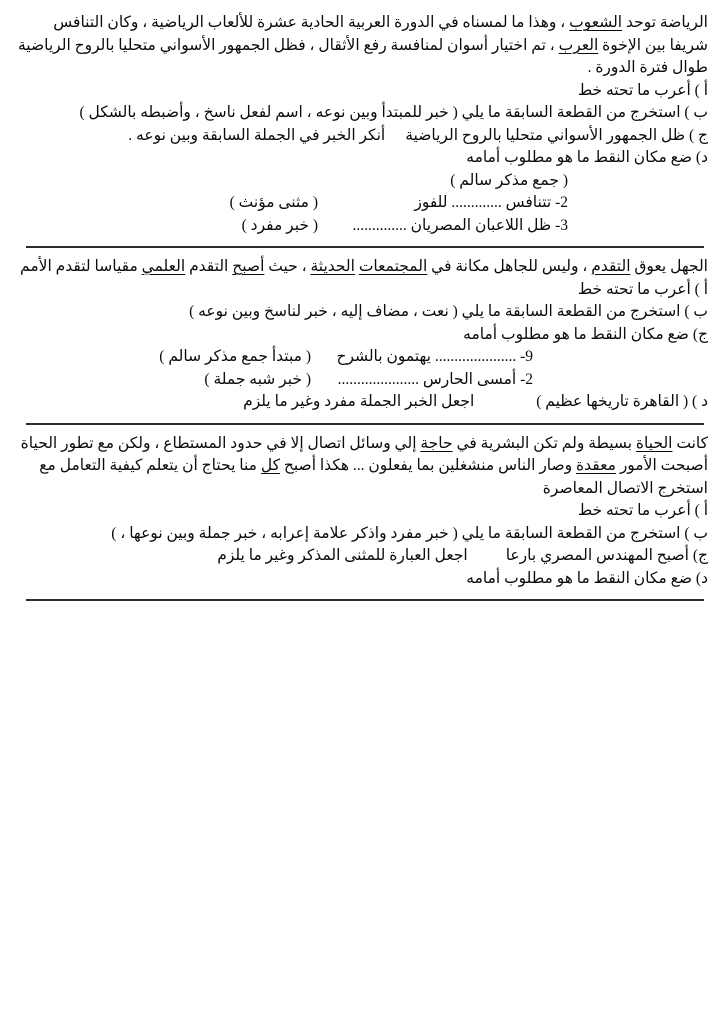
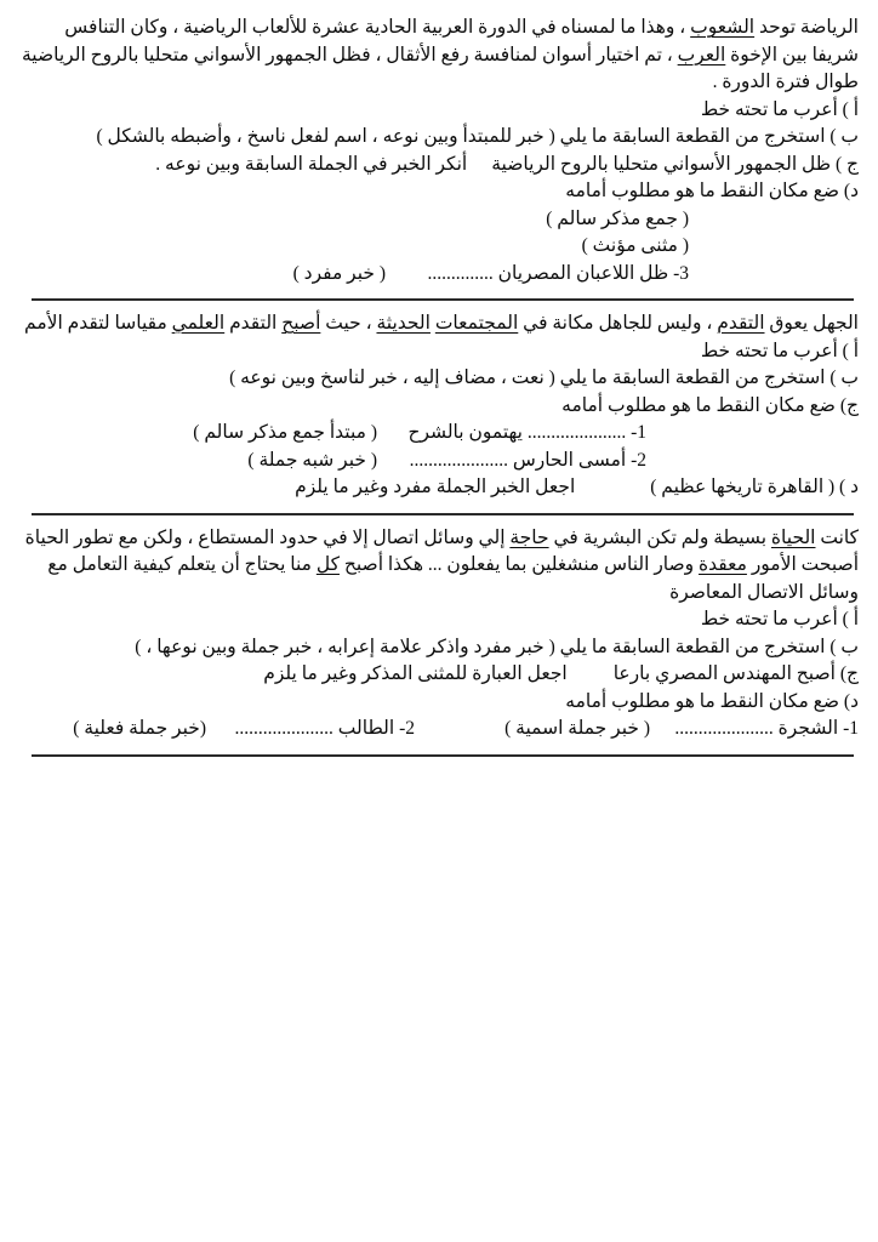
  الرياضة توحد الشعوب ، وهذا ما لمسناه في الدورة العربية الحادية عشرة للألعاب الرياضية ، وكان التنافس شريفا بين الإخوة العرب ، تم اختيار أسوان لمنافسة رفع الأثقال ، فظل الجمهور الأسواني متحليا بالروح الرياضية طوال فترة الدورة .
  أ ) أعرب ما تحته خط
  ب ) استخرج من القطعة السابقة ما يلي ( خبر للمبتدأ وبين نوعه ، اسم لفعل ناسخ ، وأضبطه بالشكل )
  ج ) ظل الجمهور الأسواني متحليا بالروح الرياضيةأنكر الخبر في الجملة السابقة وبين نوعه .
  د) ضع مكان النقط ما هو مطلوب أمامه
  ( جمع مذكر سالم )
- 2- تتنافس ............. للفوز
  ( مثنى مؤنث )
  3- ظل اللاعبان المصريان ..............
  ( خبر مفرد )
  الجهل يعوق التقدم ، وليس للجاهل مكانة في المجتمعات الحديثة ، حيث أصبح التقدم العلمي مقياسا لتقدم الأمم
  أ ) أعرب ما تحته خط
  ب ) استخرج من القطعة السابقة ما يلي ( نعت ، مضاف إليه ، خبر لناسخ وبين نوعه )
  ج) ضع مكان النقط ما هو مطلوب أمامه
- 9- ..................... يهتمون بالشرح
+ 1- ..................... يهتمون بالشرح
  ( مبتدأ جمع مذكر سالم )
  2- أمسى الحارس .....................
  ( خبر شبه جملة )
  د ) ( القاهرة تاريخها عظيم )اجعل الخبر الجملة مفرد وغير ما يلزم
- كانت الحياة بسيطة ولم تكن البشرية في حاجة إلي وسائل اتصال إلا في حدود المستطاع ، ولكن مع تطور الحياة أصبحت الأمور معقدة وصار الناس منشغلين بما يفعلون ... هكذا أصبح كل منا يحتاج أن يتعلم كيفية التعامل مع استخرج الاتصال المعاصرة
+ كانت الحياة بسيطة ولم تكن البشرية في حاجة إلي وسائل اتصال إلا في حدود المستطاع ، ولكن مع تطور الحياة أصبحت الأمور معقدة وصار الناس منشغلين بما يفعلون ... هكذا أصبح كل منا يحتاج أن يتعلم كيفية التعامل مع وسائل الاتصال المعاصرة
  أ ) أعرب ما تحته خط
  ب ) استخرج من القطعة السابقة ما يلي ( خبر مفرد واذكر علامة إعرابه ، خبر جملة وبين نوعها ، )
  ج) أصبح المهندس المصري بارعااجعل العبارة للمثنى المذكر وغير ما يلزم
  د) ضع مكان النقط ما هو مطلوب أمامه
+ 1- الشجرة .....................
+ ( خبر جملة اسمية )
+ 2- الطالب .....................
+ (خبر جملة فعلية )
